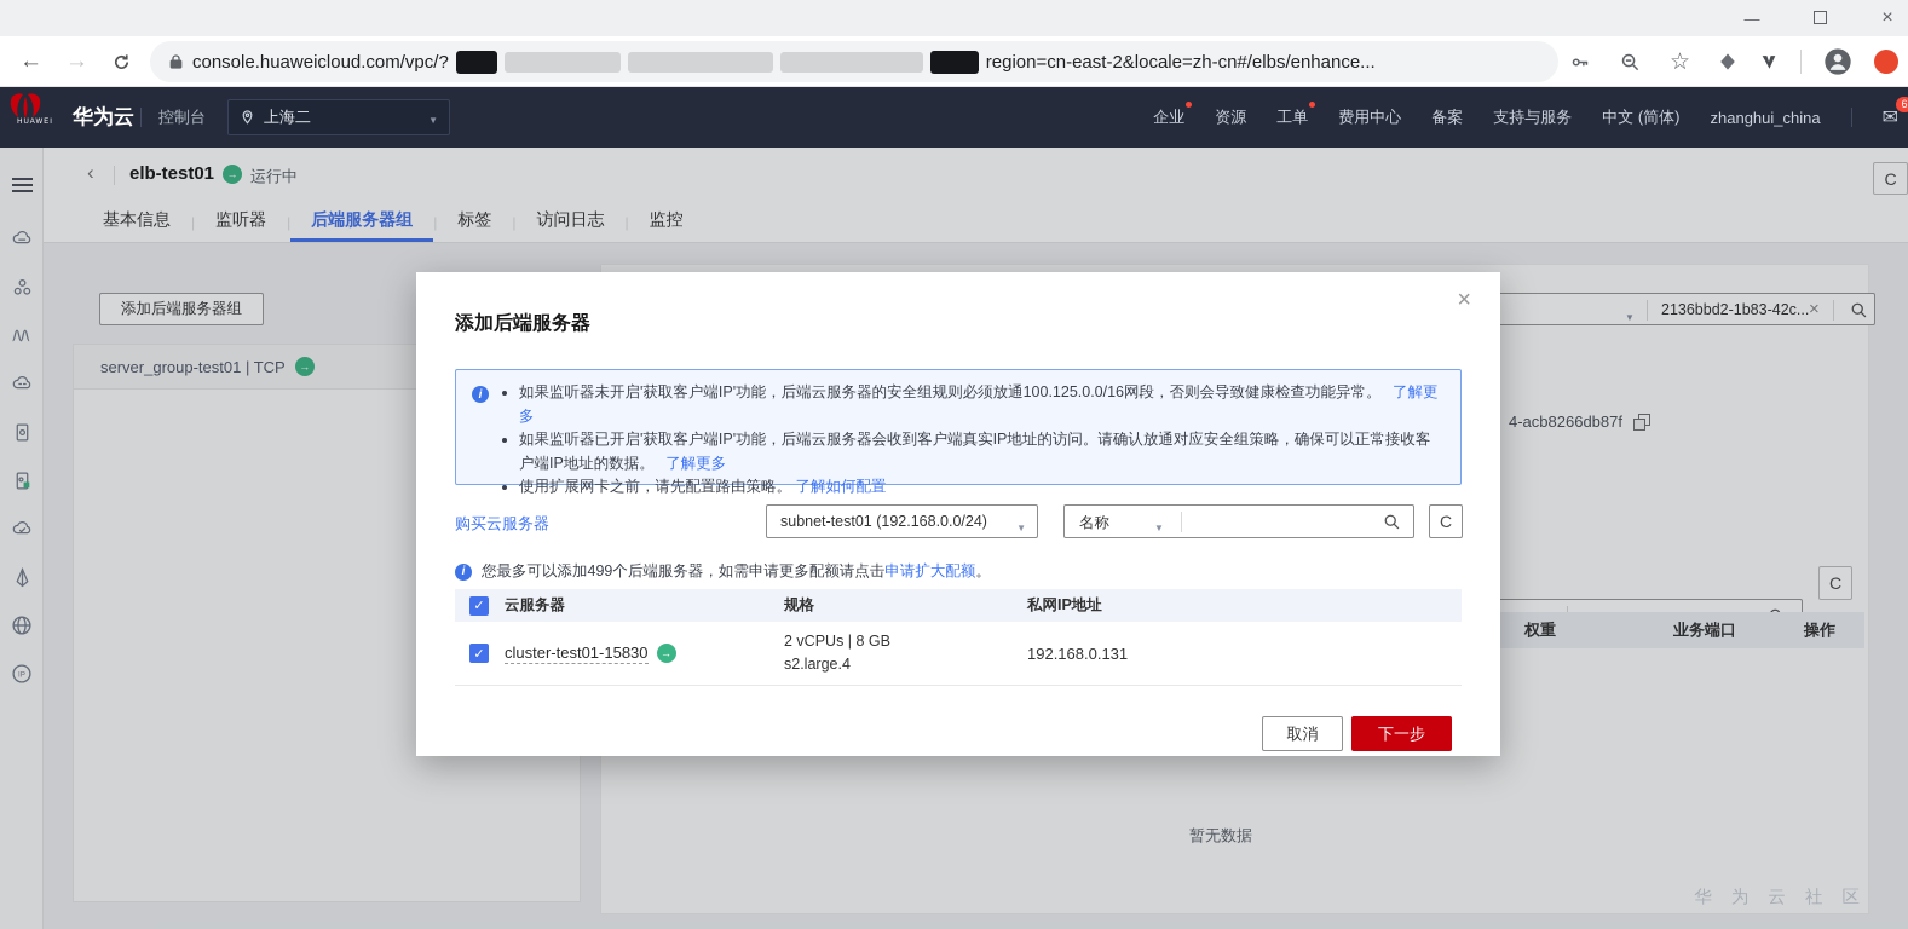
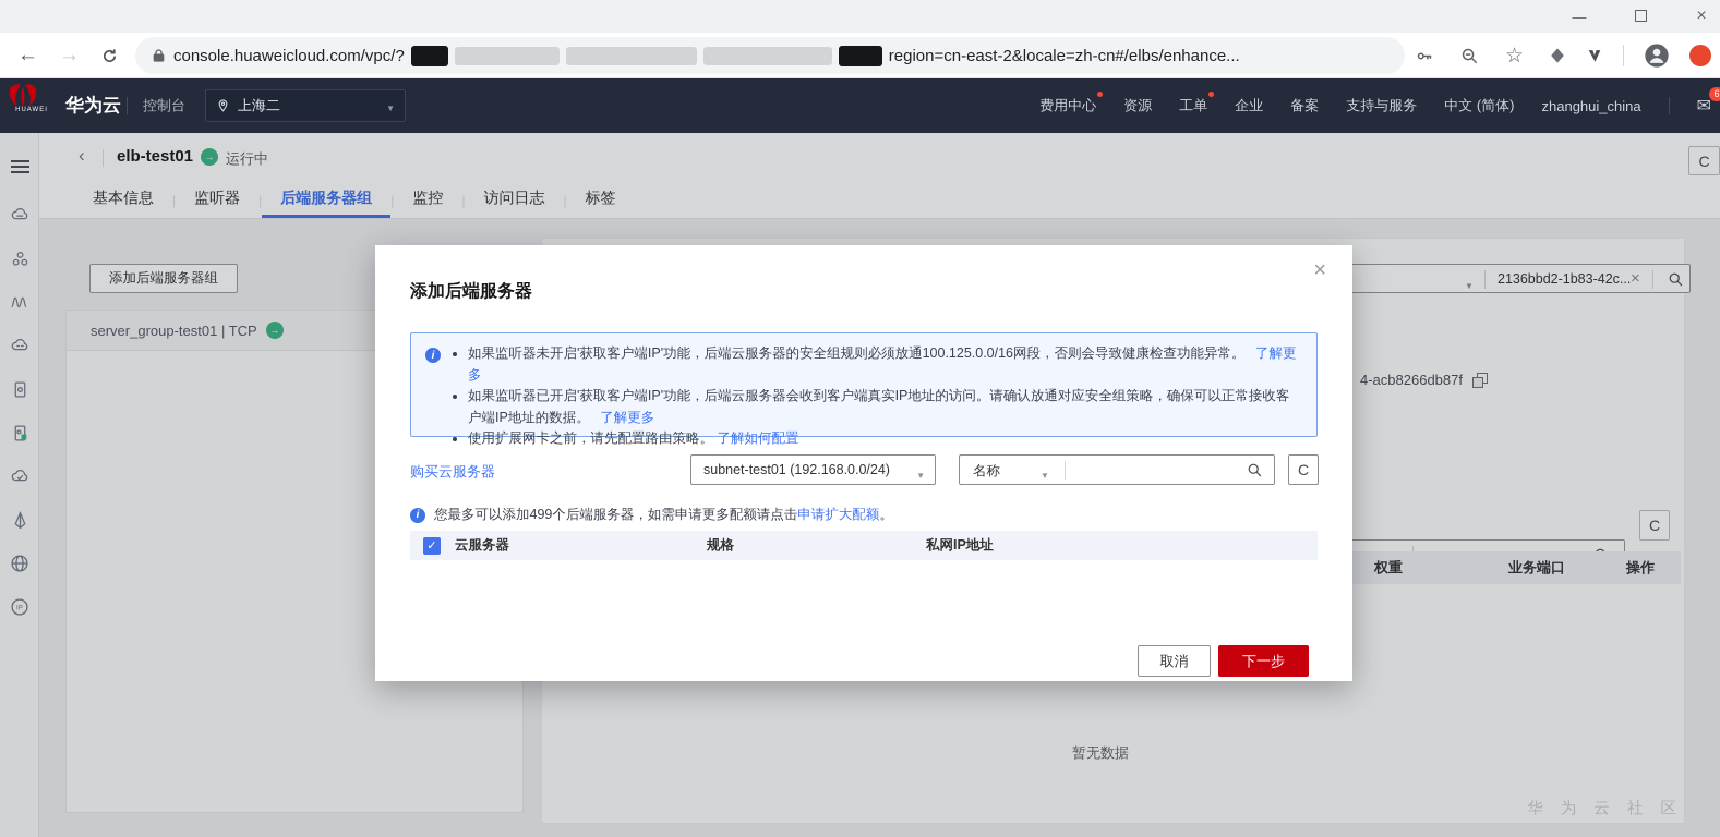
  ←
  →
  console.huaweicloud.com/vpc/?
  region=cn-east-2&locale=zh-cn#/elbs/enhance...
  ☆
  华为云
  控制台
  上海二
- 企业
+ 费用中心
  资源
  工单
- 费用中心
+ 企业
  备案
  支持与服务
  中文 (简体)
  zhanghui_china
  6
  ‹
  elb-test01
  运行中
  C
  基本信息
  |
  监听器
  |
  后端服务器组
- 标签
+ 监控
  访问日志
- 监控
+ 标签
  添加后端服务器组
  server_group-test01 | TCP
  2136bbd2-1b83-42c...
  4-acb8266db87f
  C
  权重
  业务端口
  操作
  暂无数据
  华 为 云 社 区
  添加后端服务器
  如果监听器未开启'获取客户端IP'功能，后端云服务器的安全组规则必须放通100.125.0.0/16网段，否则会导致健康检查功能异常。 了解更多
  如果监听器已开启'获取客户端IP'功能，后端云服务器会收到客户端真实IP地址的访问。请确认放通对应安全组策略，确保可以正常接收客户端IP地址的数据。 了解更多
  使用扩展网卡之前，请先配置路由策略。 了解如何配置
  购买云服务器
  subnet-test01 (192.168.0.0/24)
  名称
  C
  您最多可以添加499个后端服务器，如需申请更多配额请点击申请扩大配额。
  云服务器
  规格
  私网IP地址
- cluster-test01-15830
- 2 vCPUs | 8 GB
- s2.large.4
- 192.168.0.131
  取消
  下一步
